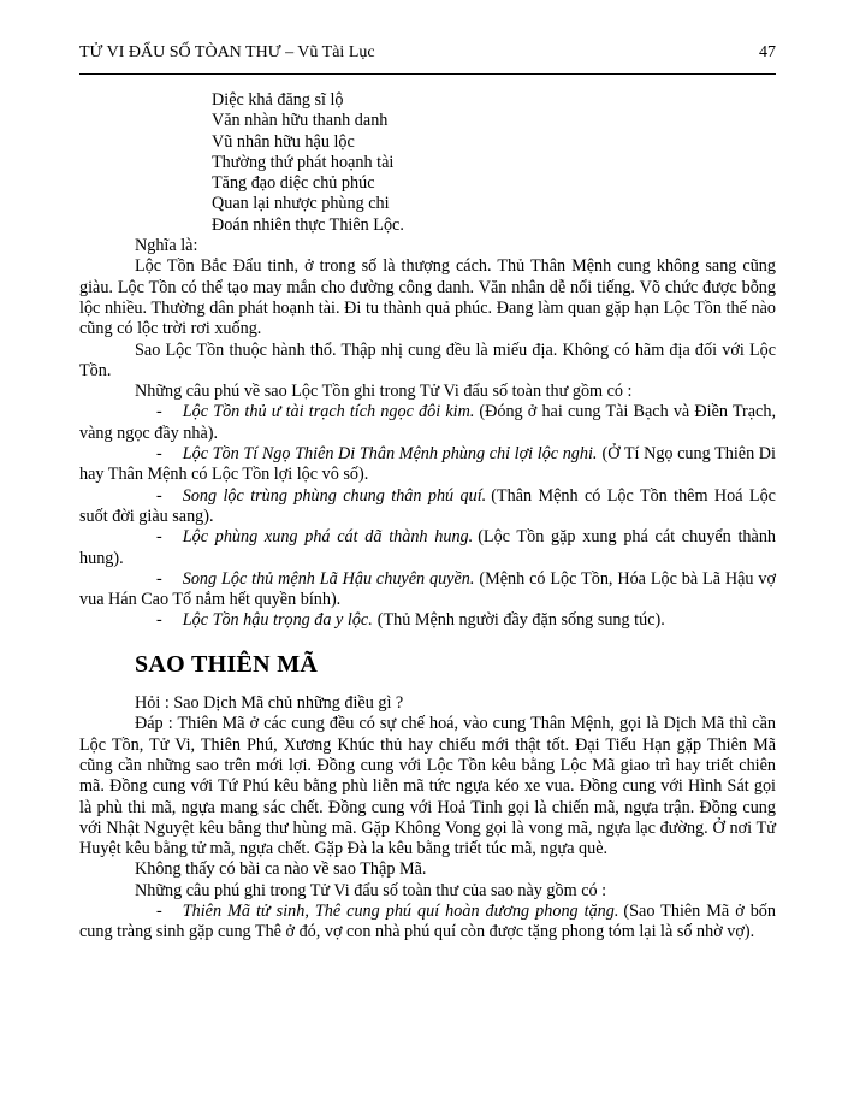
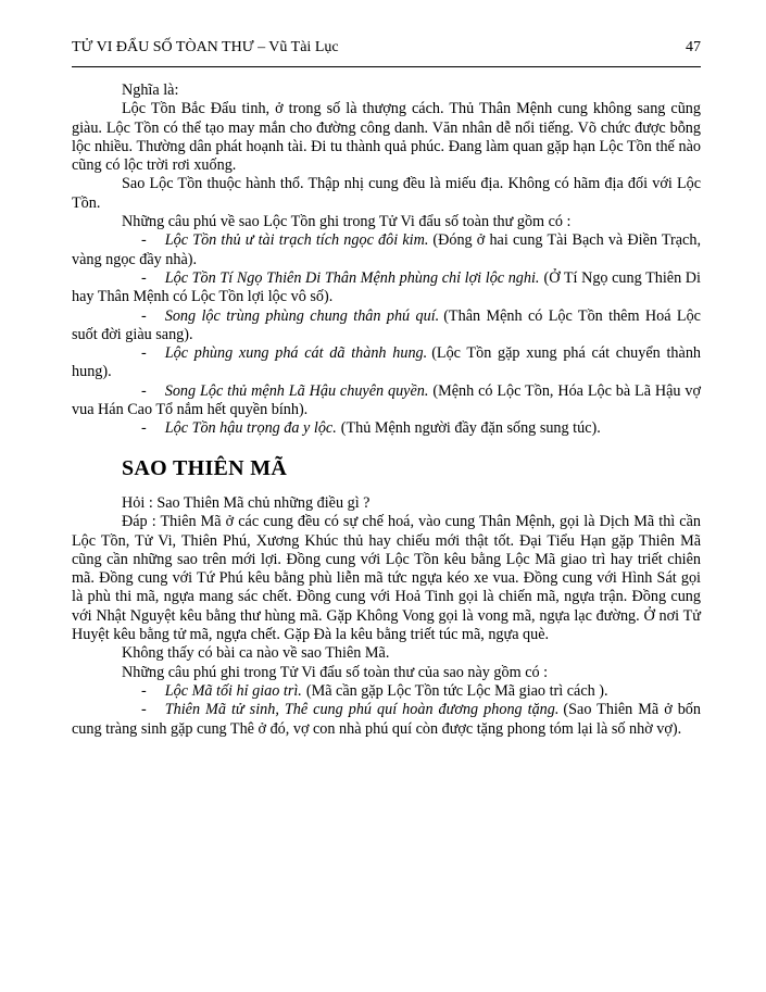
  TỬ VI ĐẨU SỐ TÒAN THƯ – Vũ Tài Lục
  47
- Diệc khả đăng sĩ lộ
- Văn nhàn hữu thanh danh
- Vũ nhân hữu hậu lộc
- Thường thứ phát hoạnh tài
- Tăng đạo diệc chủ phúc
- Quan lại nhược phùng chi
- Đoán nhiên thực Thiên Lộc.
  Nghĩa là:
  Lộc Tồn Bắc Đẩu tinh, ở trong số là thượng cách. Thủ Thân Mệnh cung không sang cũng giàu. Lộc Tồn có thể tạo may mắn cho đường công danh. Văn nhân dễ nổi tiếng. Võ chức được bỗng lộc nhiều. Thường dân phát hoạnh tài. Đi tu thành quả phúc. Đang làm quan gặp hạn Lộc Tồn thế nào cũng có lộc trời rơi xuống.
  Sao Lộc Tồn thuộc hành thổ. Thập nhị cung đều là miếu địa. Không có hãm địa đối với Lộc Tồn.
  Những câu phú về sao Lộc Tồn ghi trong Tử Vi đẩu số toàn thư gồm có :
  - Lộc Tồn thủ ư tài trạch tích ngọc đôi kim. (Đóng ở hai cung Tài Bạch và Điền Trạch, vàng ngọc đầy nhà).
  - Lộc Tồn Tí Ngọ Thiên Di Thân Mệnh phùng chỉ lợi lộc nghi. (Ở Tí Ngọ cung Thiên Di hay Thân Mệnh có Lộc Tồn lợi lộc vô số).
  - Song lộc trùng phùng chung thân phú quí. (Thân Mệnh có Lộc Tồn thêm Hoá Lộc suốt đời giàu sang).
  - Lộc phùng xung phá cát dã thành hung. (Lộc Tồn gặp xung phá cát chuyển thành hung).
  - Song Lộc thủ mệnh Lã Hậu chuyên quyền. (Mệnh có Lộc Tồn, Hóa Lộc bà Lã Hậu vợ vua Hán Cao Tổ nắm hết quyền bính).
  - Lộc Tồn hậu trọng đa y lộc. (Thủ Mệnh người đầy đặn sống sung túc).
  SAO THIÊN MÃ
- Hỏi : Sao Dịch Mã chủ những điều gì ?
+ Hỏi : Sao Thiên Mã chủ những điều gì ?
  Đáp : Thiên Mã ở các cung đều có sự chế hoá, vào cung Thân Mệnh, gọi là Dịch Mã thì cần Lộc Tồn, Tử Vi, Thiên Phú, Xương Khúc thủ hay chiếu mới thật tốt. Đại Tiểu Hạn gặp Thiên Mã cũng cần những sao trên mới lợi. Đồng cung với Lộc Tồn kêu bằng Lộc Mã giao trì hay triết chiên mã. Đồng cung với Tứ Phú kêu bằng phù liễn mã tức ngựa kéo xe vua. Đồng cung với Hình Sát gọi là phù thi mã, ngựa mang sác chết. Đồng cung với Hoả Tinh gọi là chiến mã, ngựa trận. Đồng cung với Nhật Nguyệt kêu bằng thư hùng mã. Gặp Không Vong gọi là vong mã, ngựa lạc đường. Ở nơi Tử Huyệt kêu bằng tử mã, ngựa chết. Gặp Đà la kêu bằng triết túc mã, ngựa què.
- Không thấy có bài ca nào về sao Thập Mã.
+ Không thấy có bài ca nào về sao Thiên Mã.
  Những câu phú ghi trong Tử Vi đẩu số toàn thư của sao này gồm có :
+ - Lộc Mã tối hỉ giao trì. (Mã cần gặp Lộc Tồn tức Lộc Mã giao trì cách ).
  - Thiên Mã tử sinh, Thê cung phú quí hoàn đương phong tặng. (Sao Thiên Mã ở bốn cung tràng sinh gặp cung Thê ở đó, vợ con nhà phú quí còn được tặng phong tóm lại là số nhờ vợ).
